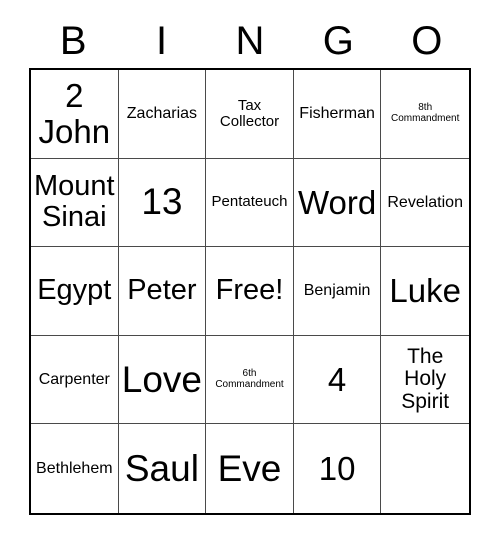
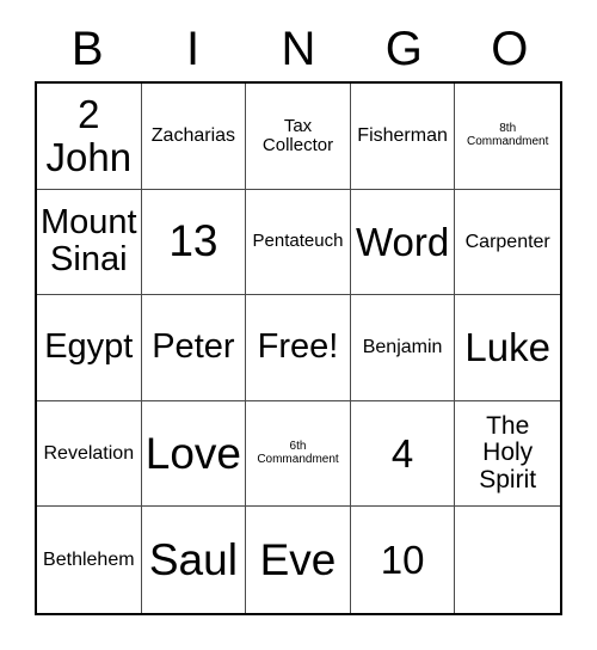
  B
  I
  N
  G
  O
  2 John
  Zacharias
  Tax Collector
  Fisherman
  8th Commandment
  Mount Sinai
  13
  Pentateuch
  Word
- Revelation
+ Carpenter
  Egypt
  Peter
  Free!
  Benjamin
  Luke
- Carpenter
+ Revelation
  Love
  6th Commandment
  4
  The Holy Spirit
  Bethlehem
  Saul
  Eve
  10
